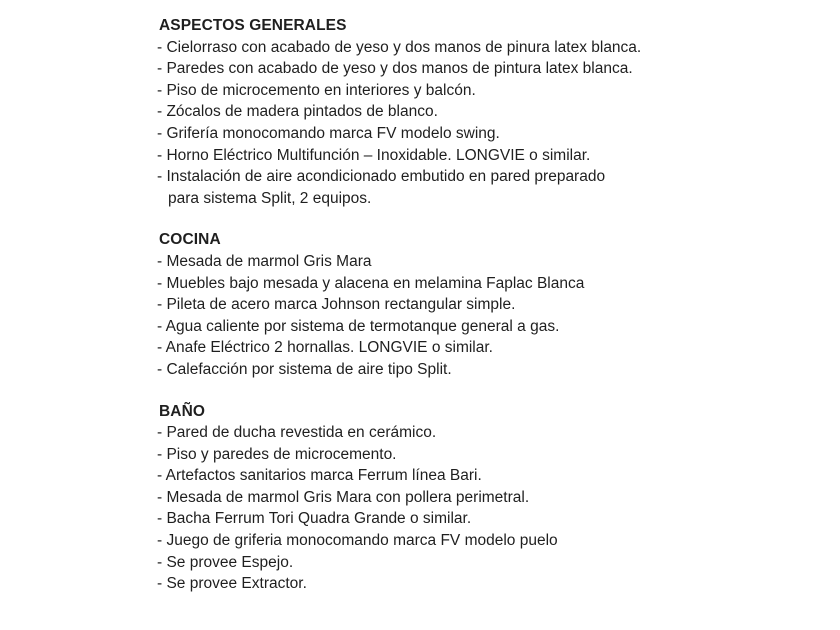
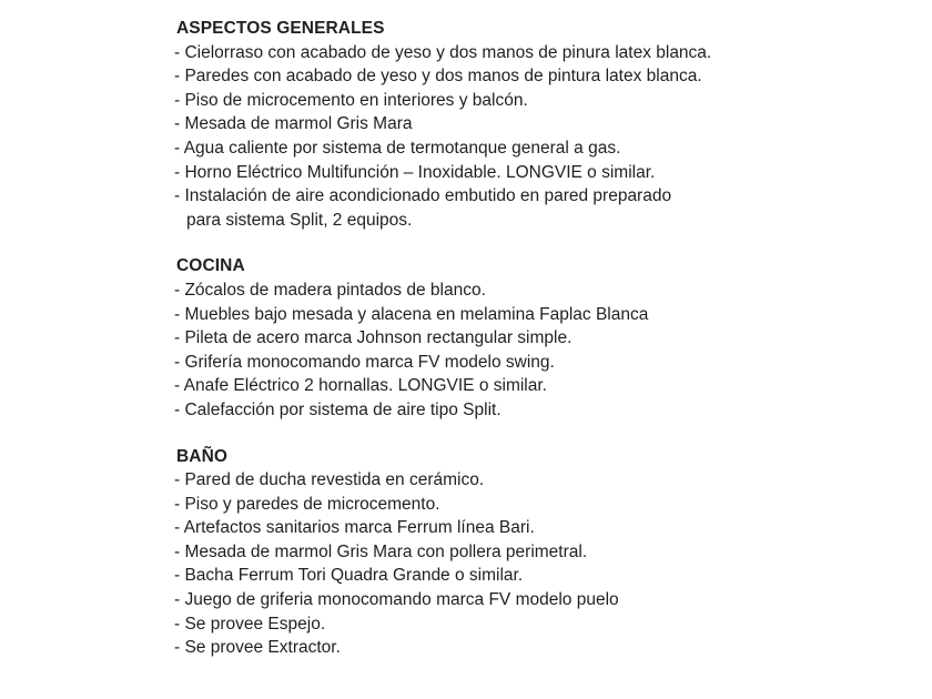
  ASPECTOS GENERALES
  - Cielorraso con acabado de yeso y dos manos de pinura latex blanca.
  - Paredes con acabado de yeso y dos manos de pintura latex blanca.
  - Piso de microcemento en interiores y balcón.
- - Zócalos de madera pintados de blanco.
+ - Mesada de marmol Gris Mara
- - Grifería monocomando marca FV modelo swing.
+ - Agua caliente por sistema de termotanque general a gas.
  - Horno Eléctrico Multifunción – Inoxidable. LONGVIE o similar.
  - Instalación de aire acondicionado embutido en pared preparado
  para sistema Split, 2 equipos.
  COCINA
- - Mesada de marmol Gris Mara
+ - Zócalos de madera pintados de blanco.
  - Muebles bajo mesada y alacena en melamina Faplac Blanca
  - Pileta de acero marca Johnson rectangular simple.
- - Agua caliente por sistema de termotanque general a gas.
+ - Grifería monocomando marca FV modelo swing.
  - Anafe Eléctrico 2 hornallas. LONGVIE o similar.
  - Calefacción por sistema de aire tipo Split.
  BAÑO
  - Pared de ducha revestida en cerámico.
  - Piso y paredes de microcemento.
  - Artefactos sanitarios marca Ferrum línea Bari.
  - Mesada de marmol Gris Mara con pollera perimetral.
  - Bacha Ferrum Tori Quadra Grande o similar.
  - Juego de griferia monocomando marca FV modelo puelo
  - Se provee Espejo.
  - Se provee Extractor.
